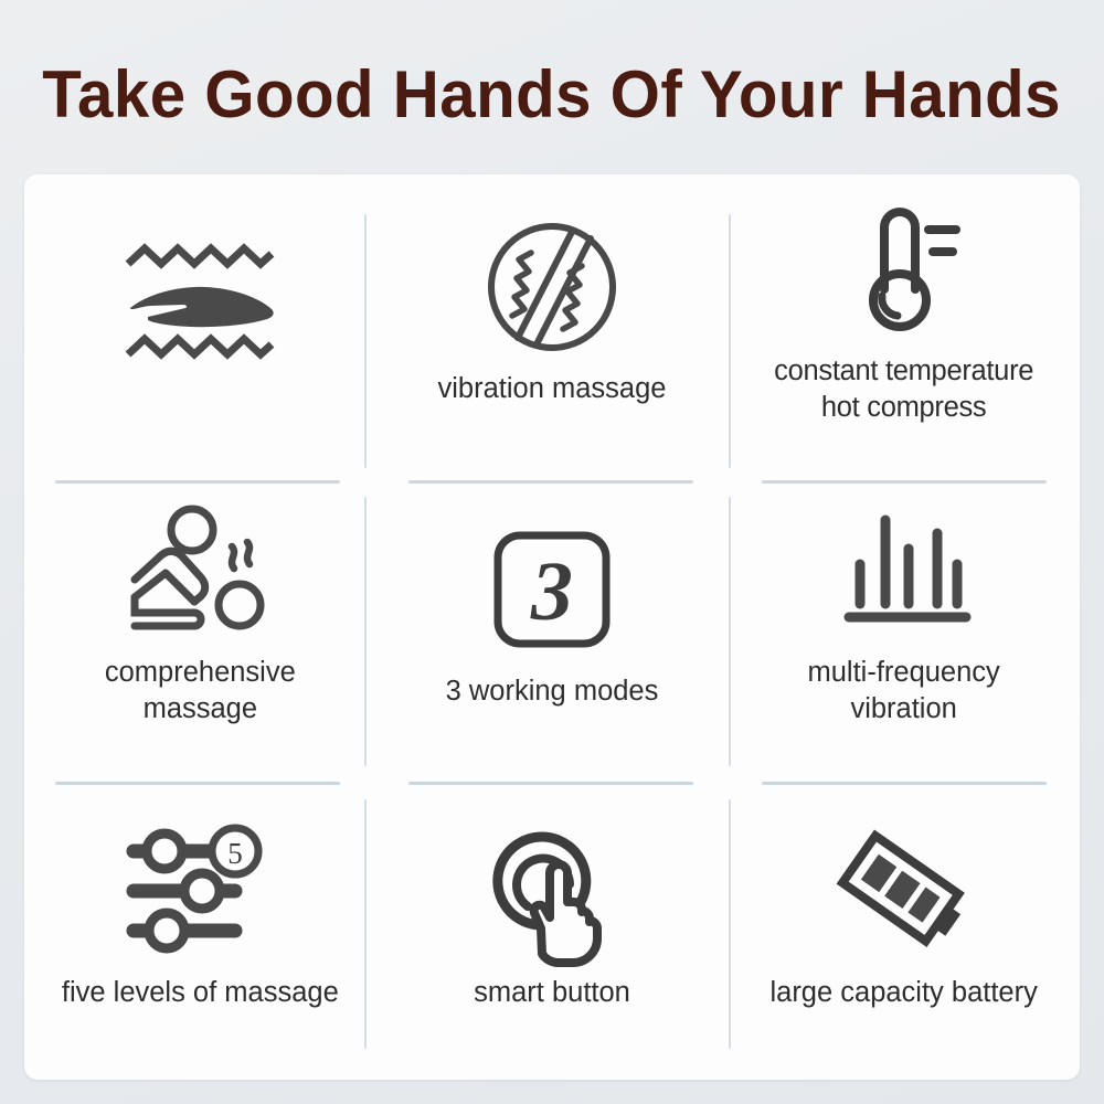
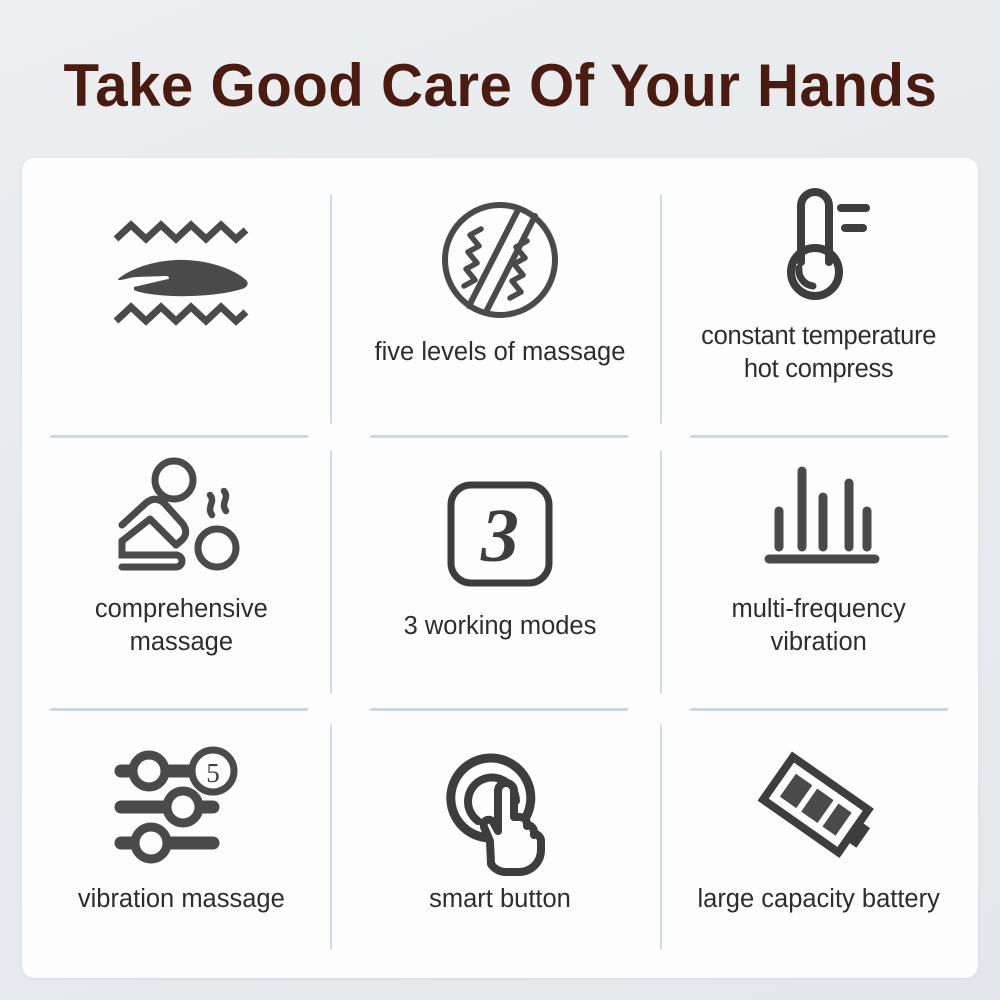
- Take Good Hands Of Your Hands
+ Take Good Care Of Your Hands
- vibration massage
+ five levels of massage
  constant temperature
  hot compress
  comprehensive
  massage
  3
  3 working modes
  multi-frequency
  vibration
  5
- five levels of massage
+ vibration massage
  smart button
  large capacity battery
